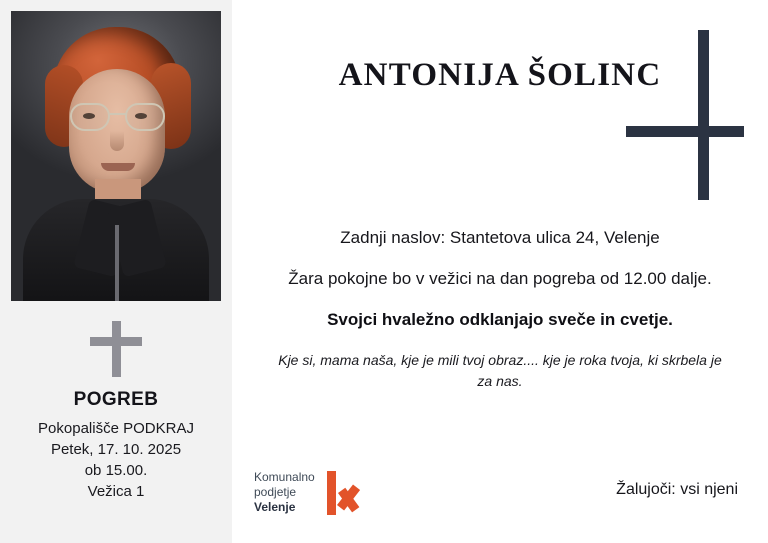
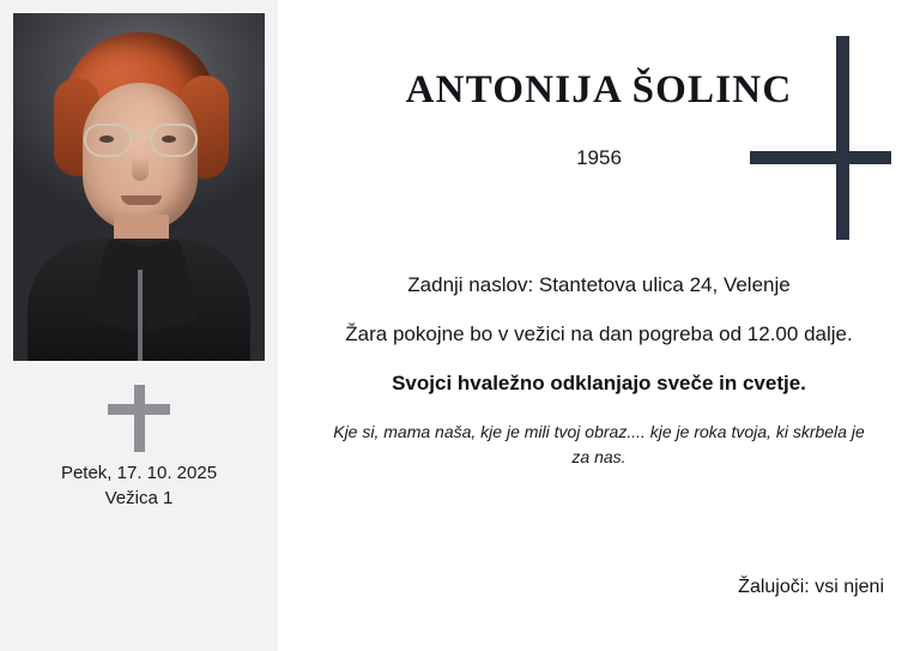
- POGREB
- Pokopališče PODKRAJ
  Petek, 17. 10. 2025
- ob 15.00.
  Vežica 1
  ANTONIJA ŠOLINC
+ 1956
  Zadnji naslov: Stantetova ulica 24, Velenje
  Žara pokojne bo v vežici na dan pogreba od 12.00 dalje.
  Svojci hvaležno odklanjajo sveče in cvetje.
  Kje si, mama naša, kje je mili tvoj obraz.... kje je roka tvoja, ki skrbela je za nas.
  Žalujoči: vsi njeni
- Komunalno
- podjetje
- Velenje
